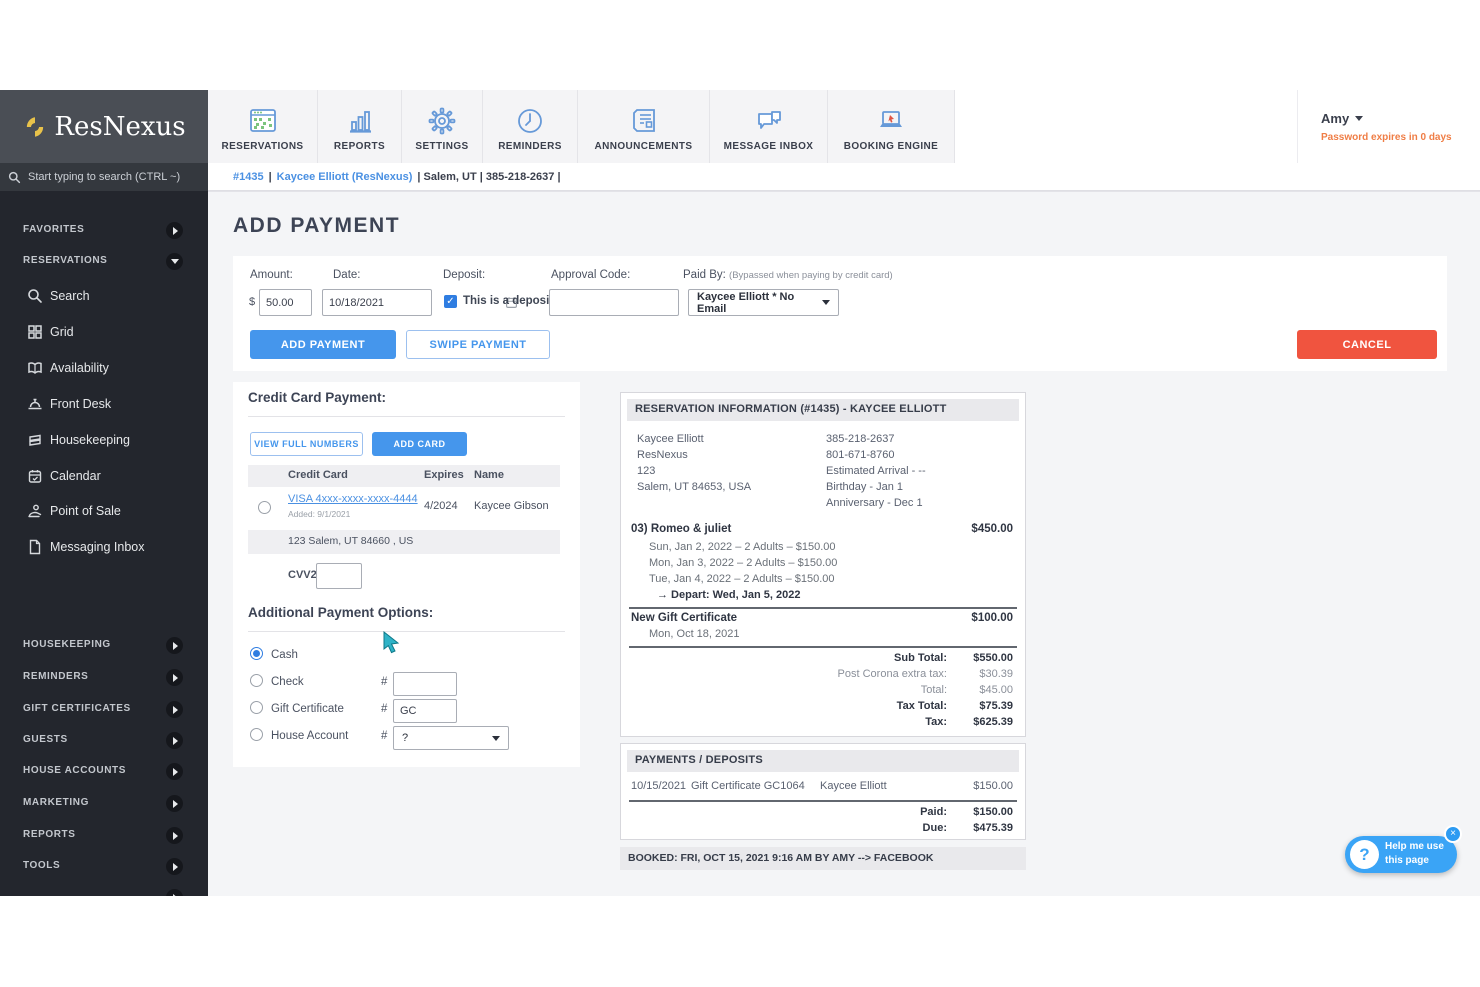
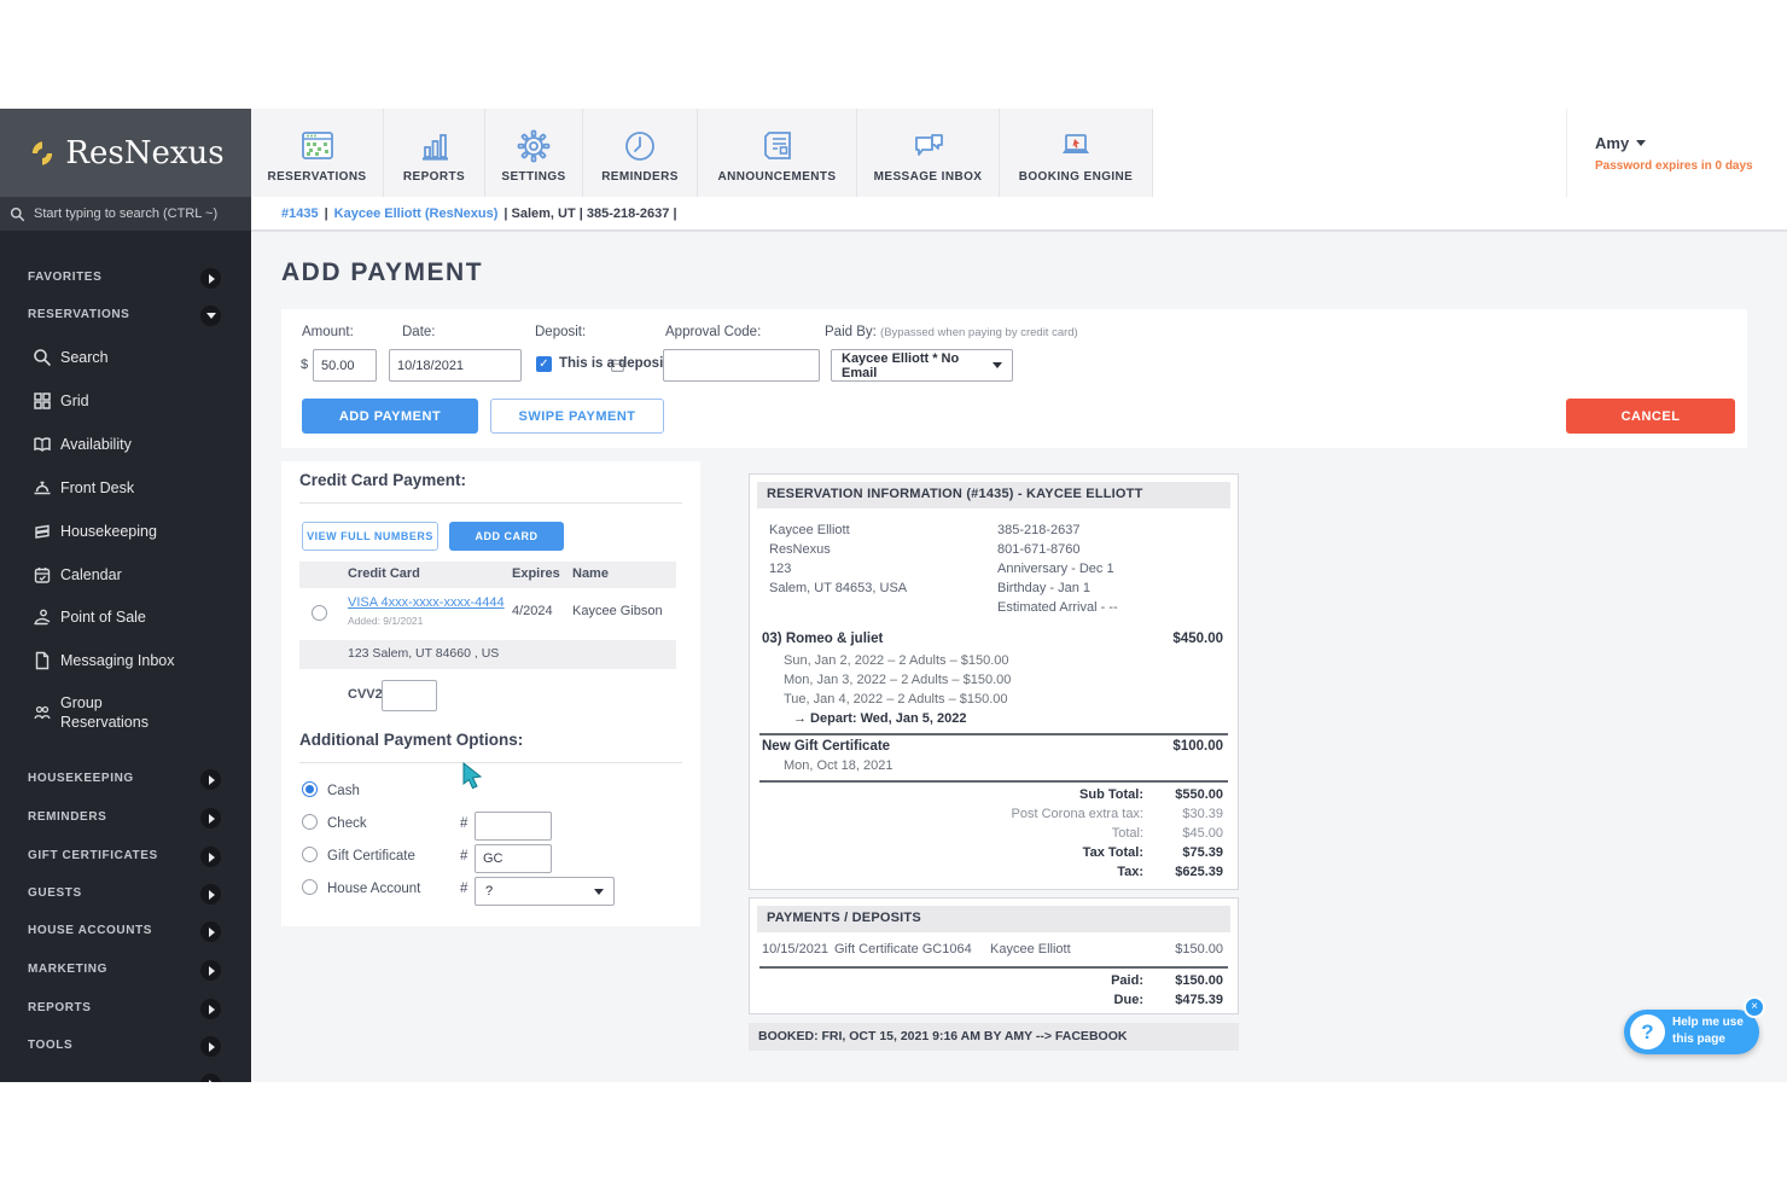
  ResNexus
  RESERVATIONS
  REPORTS
  SETTINGS
  REMINDERS
  ANNOUNCEMENTS
  MESSAGE INBOX
  BOOKING ENGINE
  Amy
  Password expires in 0 days
  Start typing to search (CTRL ~)
  #1435
  |
  Kaycee Elliott (ResNexus)
  | Salem, UT | 385-218-2637 |
  FAVORITES
  RESERVATIONS
  Search
  Grid
  Availability
  Front Desk
  Housekeeping
  Calendar
  Point of Sale
  Messaging Inbox
+ Group Reservations
  HOUSEKEEPING
  REMINDERS
  GIFT CERTIFICATES
  GUESTS
  HOUSE ACCOUNTS
  MARKETING
  REPORTS
  TOOLS
  ADD PAYMENT
  Amount:
  Date:
  Deposit:
  Approval Code:
  Paid By: (Bypassed when paying by credit card)
  $
  50.00
  10/18/2021
  ✓
  This is a deposi
  Kaycee Elliott * No Email
  ADD PAYMENT
  SWIPE PAYMENT
  CANCEL
  Credit Card Payment:
  VIEW FULL NUMBERS
  ADD CARD
  Credit Card
  Expires
  Name
  VISA 4xxx-xxxx-xxxx-4444
  Added: 9/1/2021
  4/2024
  Kaycee Gibson
  123 Salem, UT 84660 , US
  CVV2
  Additional Payment Options:
  Cash
  Check
  #
  Gift Certificate
  #
  GC
  House Account
  #
  ?
  RESERVATION INFORMATION (#1435) - KAYCEE ELLIOTT
  Kaycee Elliott
  ResNexus
  123
  Salem, UT 84653, USA
  385-218-2637
  801-671-8760
- Estimated Arrival - --
+ Anniversary - Dec 1
  Birthday - Jan 1
- Anniversary - Dec 1
+ Estimated Arrival - --
  03) Romeo & juliet
  $450.00
  Sun, Jan 2, 2022 – 2 Adults – $150.00
  Mon, Jan 3, 2022 – 2 Adults – $150.00
  Tue, Jan 4, 2022 – 2 Adults – $150.00
  → Depart: Wed, Jan 5, 2022
  New Gift Certificate
  $100.00
  Mon, Oct 18, 2021
  Sub Total:
  $550.00
  Post Corona extra tax:
  $30.39
  Total:
  $45.00
  Tax Total:
  $75.39
  Tax:
  $625.39
  PAYMENTS / DEPOSITS
  10/15/2021
  Gift Certificate GC1064
  Kaycee Elliott
  $150.00
  Paid:
  $150.00
  Due:
  $475.39
  BOOKED: FRI, OCT 15, 2021 9:16 AM BY AMY --> FACEBOOK
  ?
  Help me use
  this page
  ×
